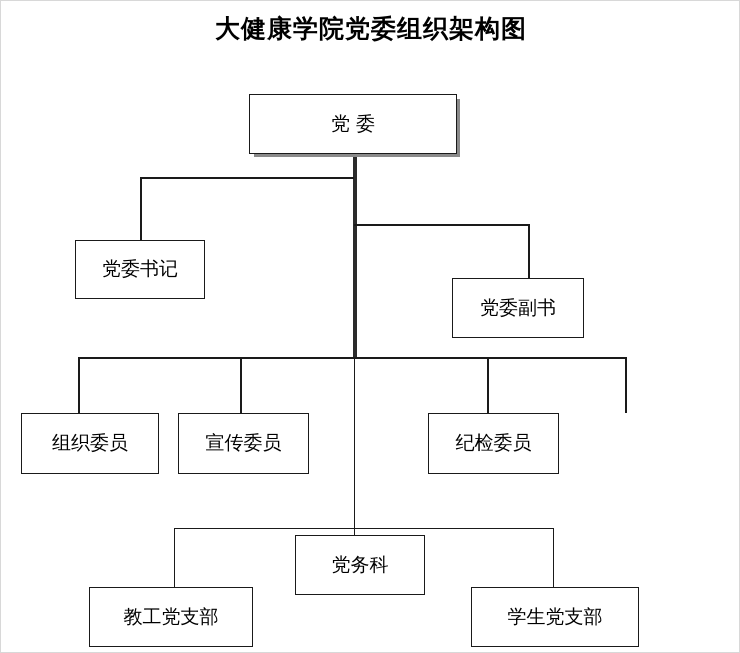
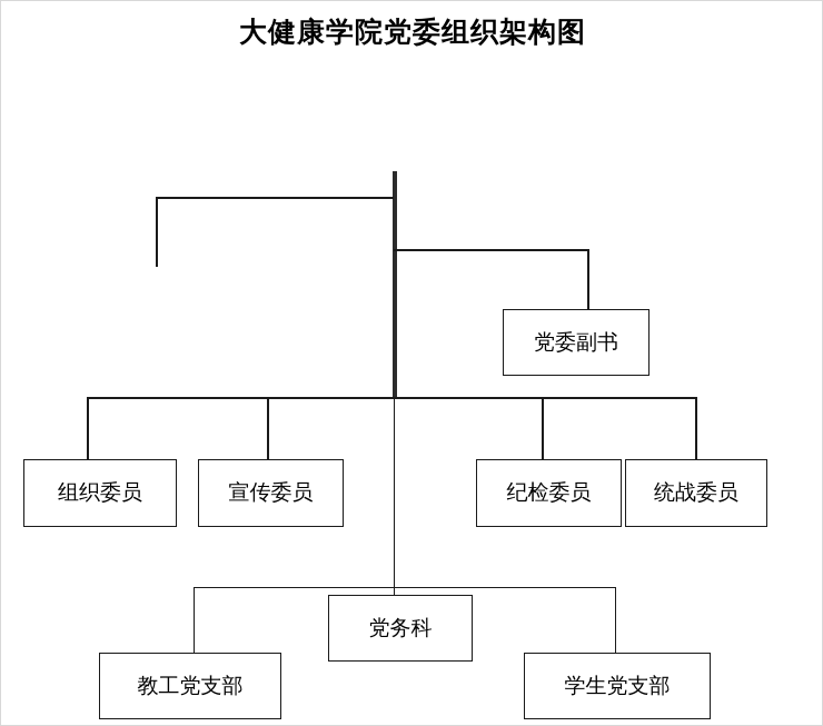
  大健康学院党委组织架构图
- 党 委
- 党委书记
  党委副书
  组织委员
  宣传委员
  纪检委员
+ 统战委员
  党务科
  教工党支部
  学生党支部
